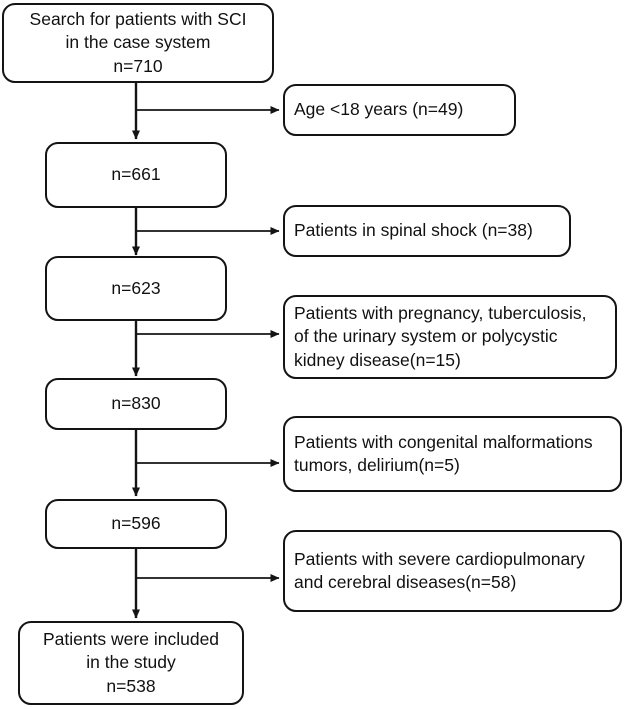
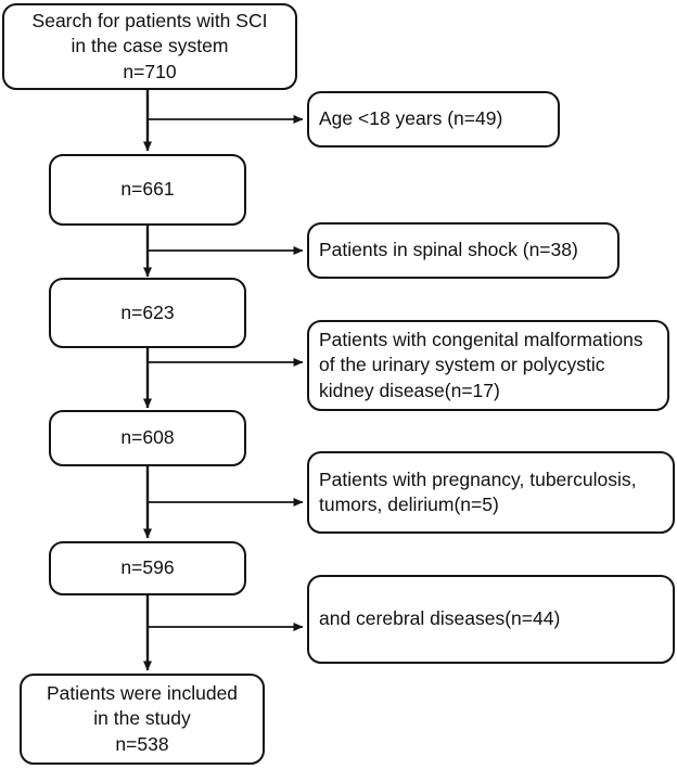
  Search for patients with SCI
  in the case system
  n=710
  n=661
  n=623
- n=830
+ n=608
  n=596
  Patients were included
  in the study
  n=538
  Age <18 years (n=49)
  Patients in spinal shock (n=38)
- Patients with pregnancy, tuberculosis,
+ Patients with congenital malformations
  of the urinary system or polycystic
- kidney disease(n=15)
+ kidney disease(n=17)
- Patients with congenital malformations
+ Patients with pregnancy, tuberculosis,
  tumors, delirium(n=5)
- Patients with severe cardiopulmonary
- and cerebral diseases(n=58)
+ and cerebral diseases(n=44)
